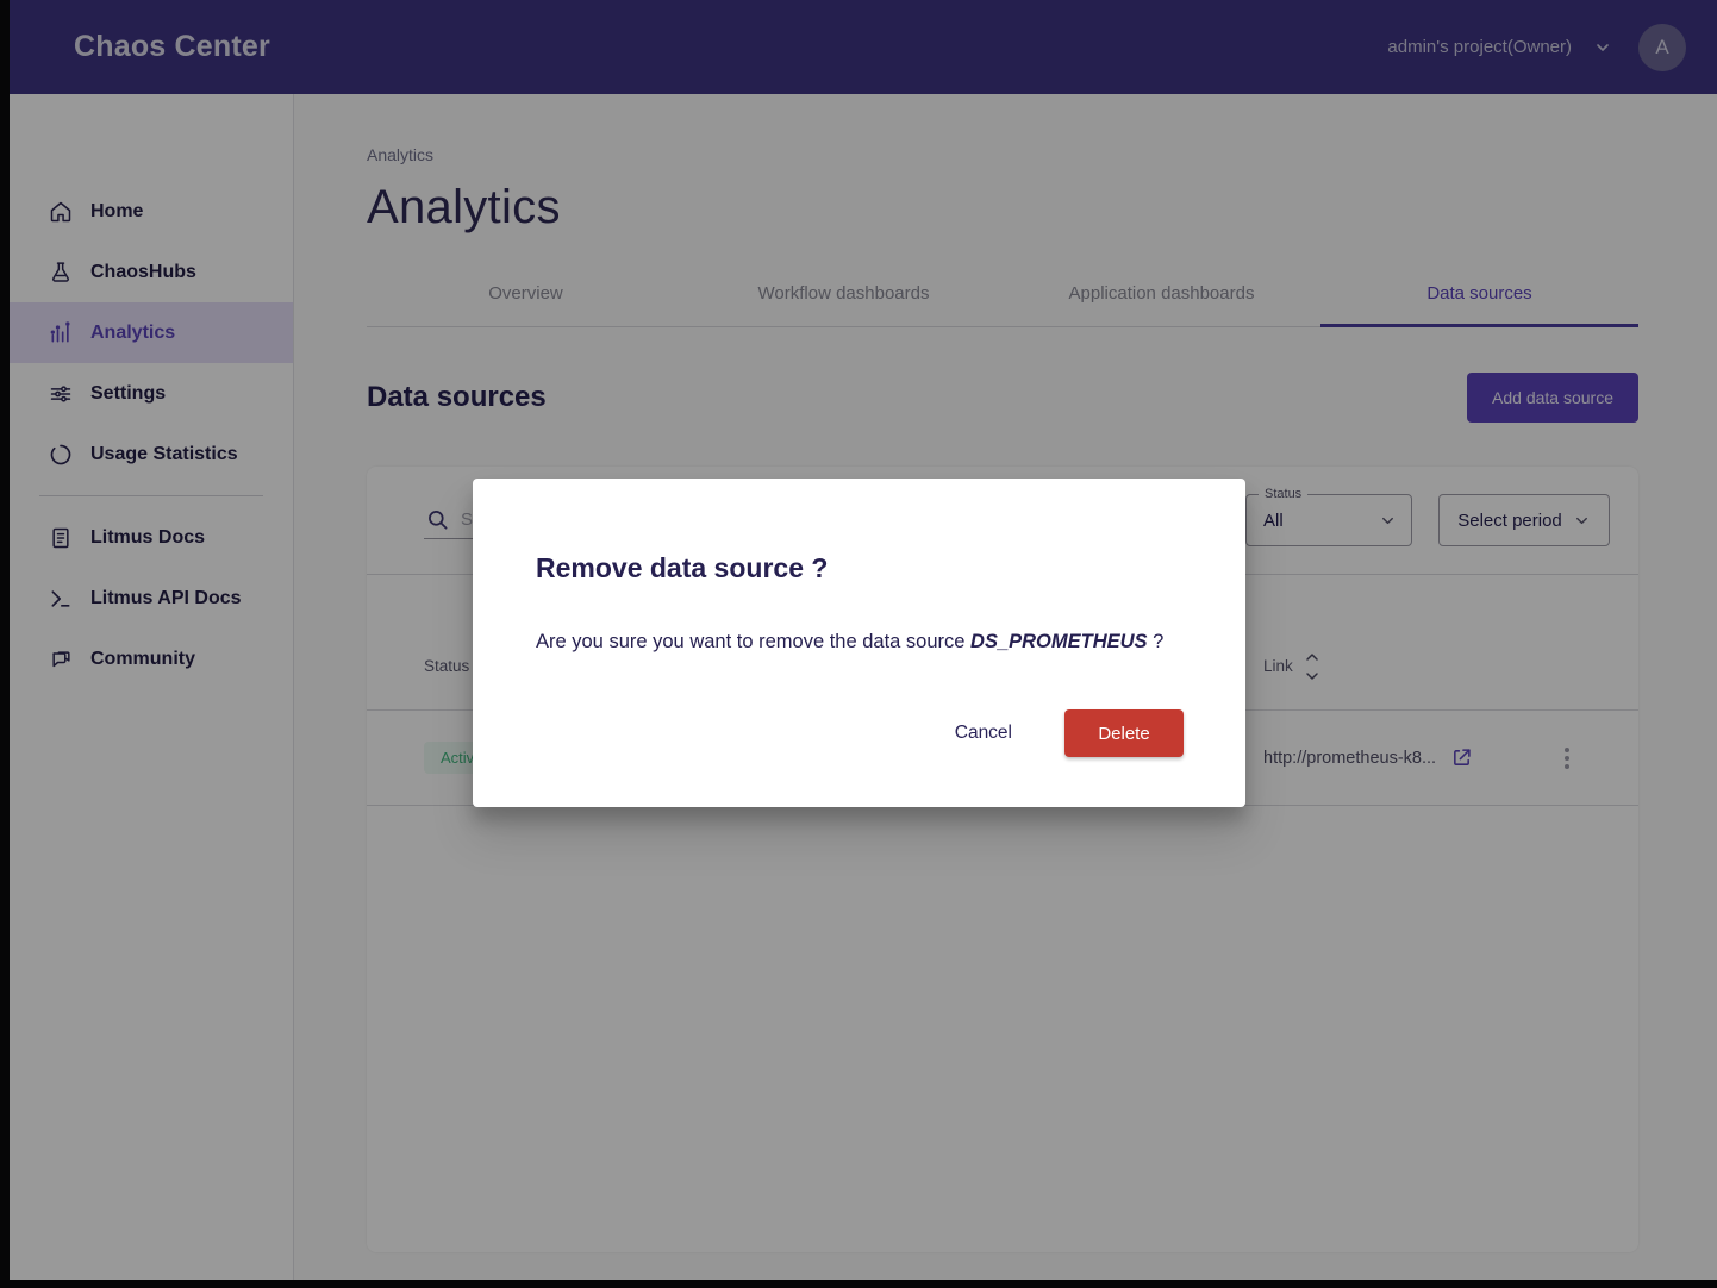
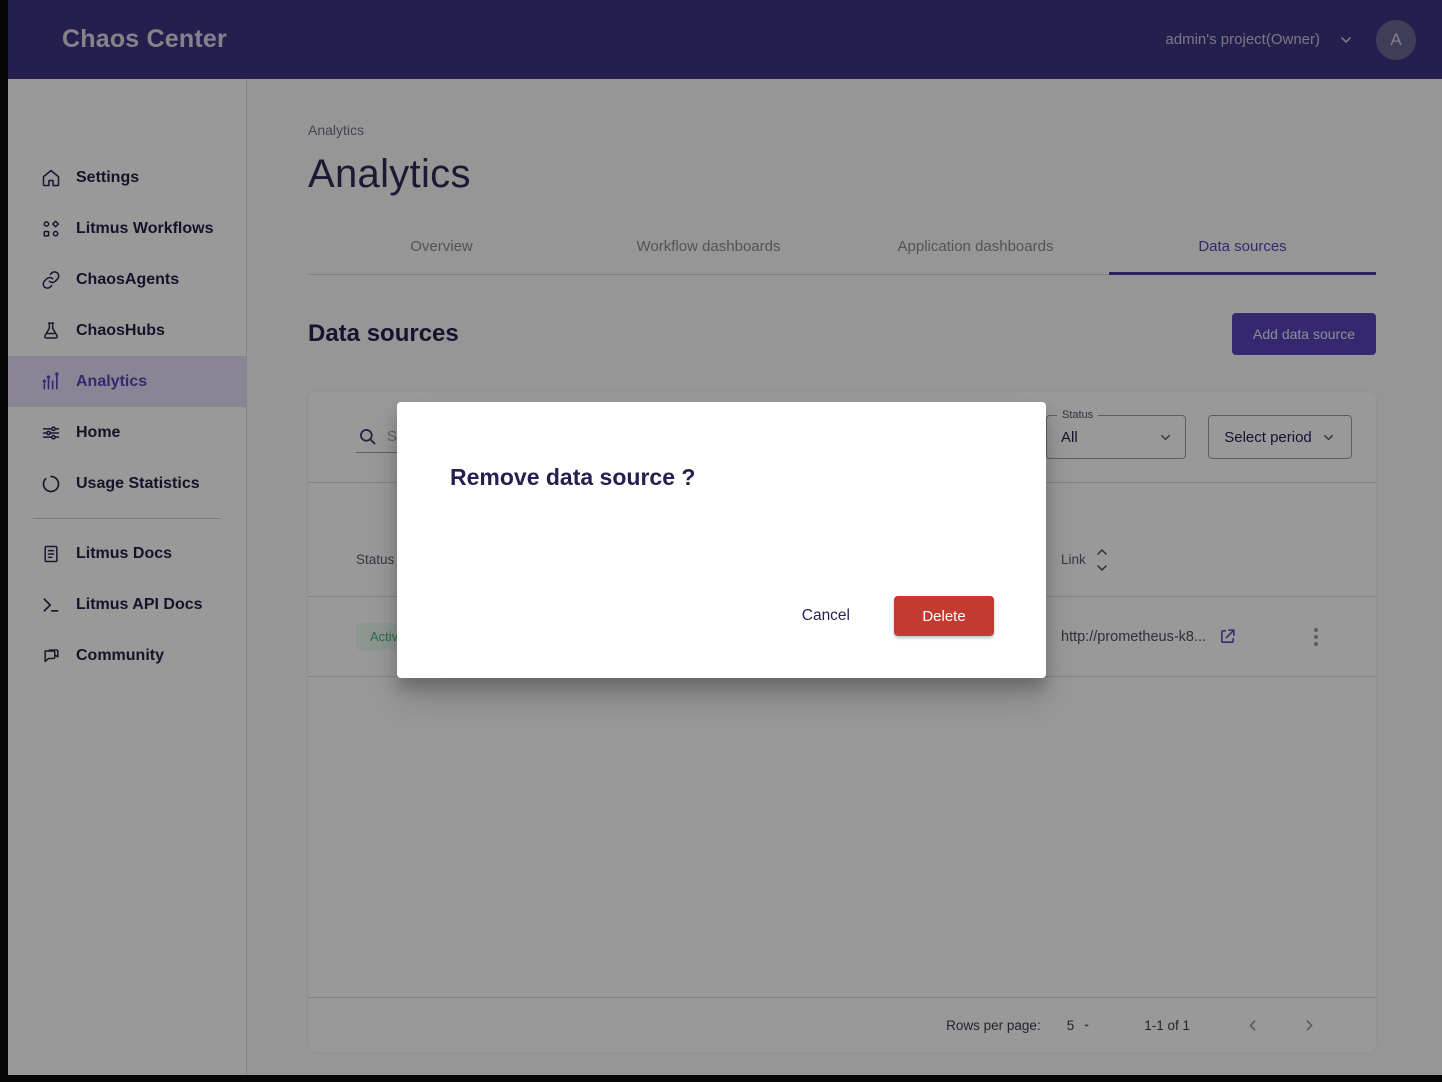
  Chaos Center
  admin's project(Owner)
  A
- Home
+ Settings
+ Litmus Workflows
+ ChaosAgents
  ChaosHubs
  Analytics
- Settings
+ Home
  Usage Statistics
  Litmus Docs
  Litmus API Docs
  Community
  Analytics
  Analytics
  Overview
  Workflow dashboards
  Application dashboards
  Data sources
  Data sources
  Add data source
  Status
  All
  Select period
  Status
  Link
  Activ
  http://prometheus-k8...
+ Rows per page:
+ 5
+ 1-1 of 1
  Remove data source ?
- Are you sure you want to remove the data source DS_PROMETHEUS ?
  Cancel
  Delete
